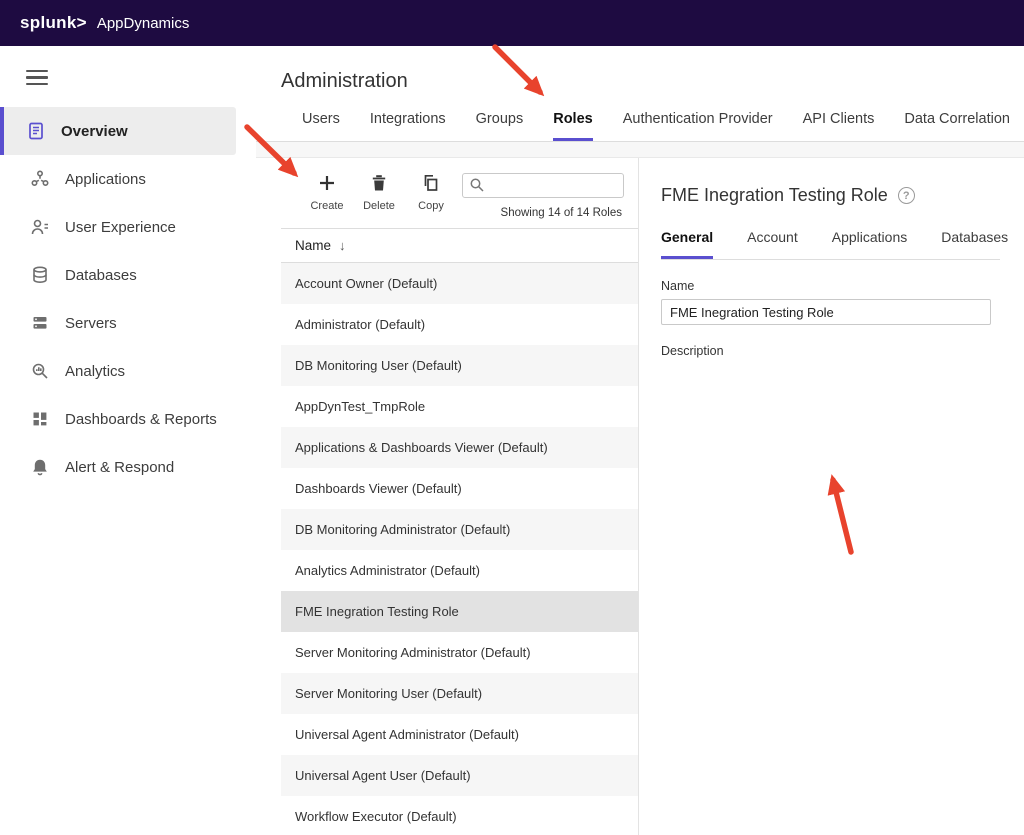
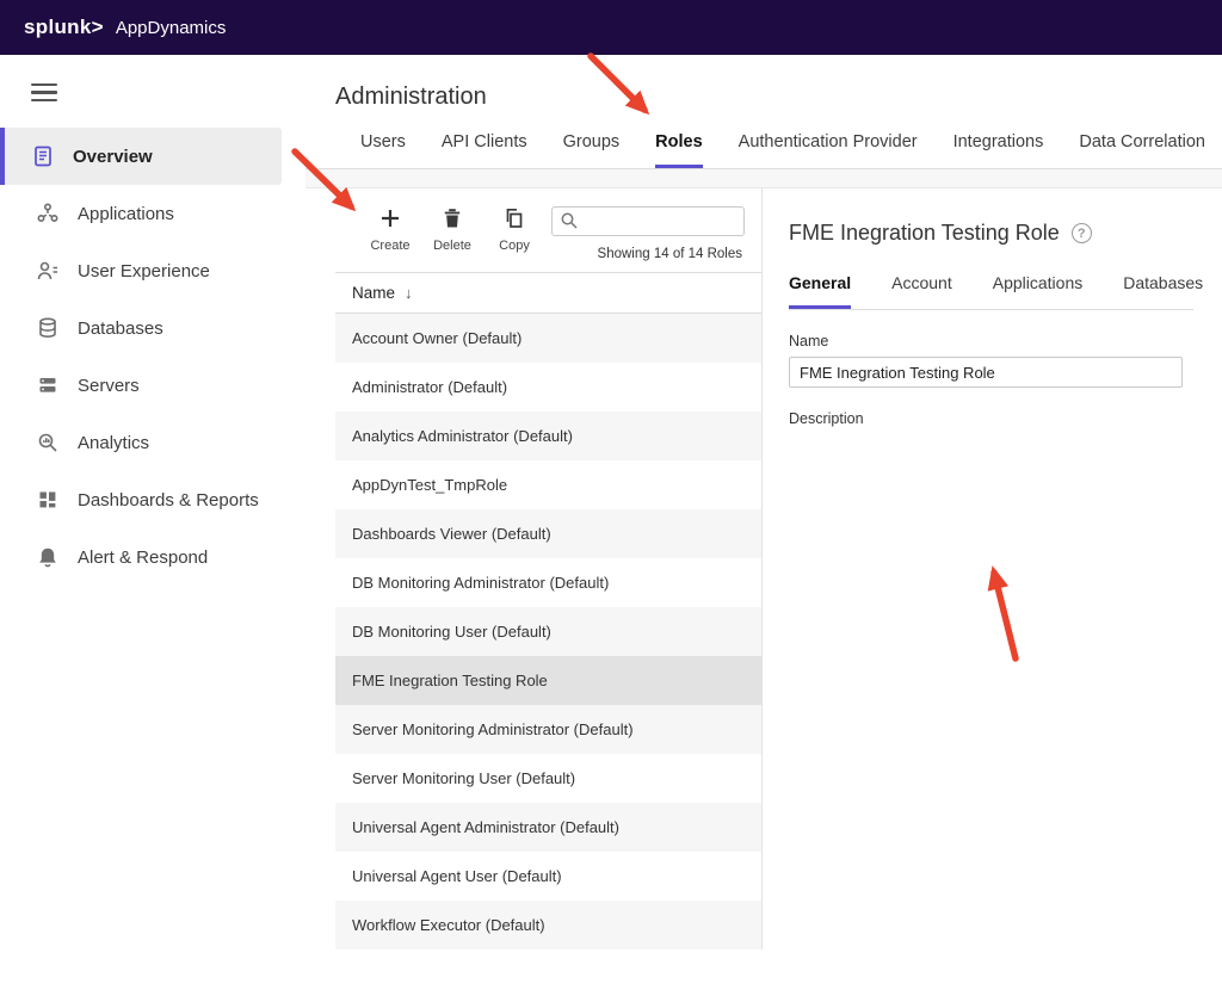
  splunk>
  AppDynamics
  Overview
  Applications
  User Experience
  Databases
  Servers
  Analytics
  Dashboards & Reports
  Alert & Respond
  Administration
  Users
- Integrations
+ API Clients
  Groups
  Roles
  Authentication Provider
- API Clients
+ Integrations
  Data Correlation
  Create
  Delete
  Copy
  Showing 14 of 14 Roles
  Name
  ↓
  Account Owner (Default)
  Administrator (Default)
- DB Monitoring User (Default)
+ Analytics Administrator (Default)
  AppDynTest_TmpRole
- Applications & Dashboards Viewer (Default)
  Dashboards Viewer (Default)
  DB Monitoring Administrator (Default)
- Analytics Administrator (Default)
+ DB Monitoring User (Default)
  FME Inegration Testing Role
  Server Monitoring Administrator (Default)
  Server Monitoring User (Default)
  Universal Agent Administrator (Default)
  Universal Agent User (Default)
  Workflow Executor (Default)
  FME Inegration Testing Role
  ?
  General
  Account
  Applications
  Databases
  Name
  FME Inegration Testing Role
  Description
